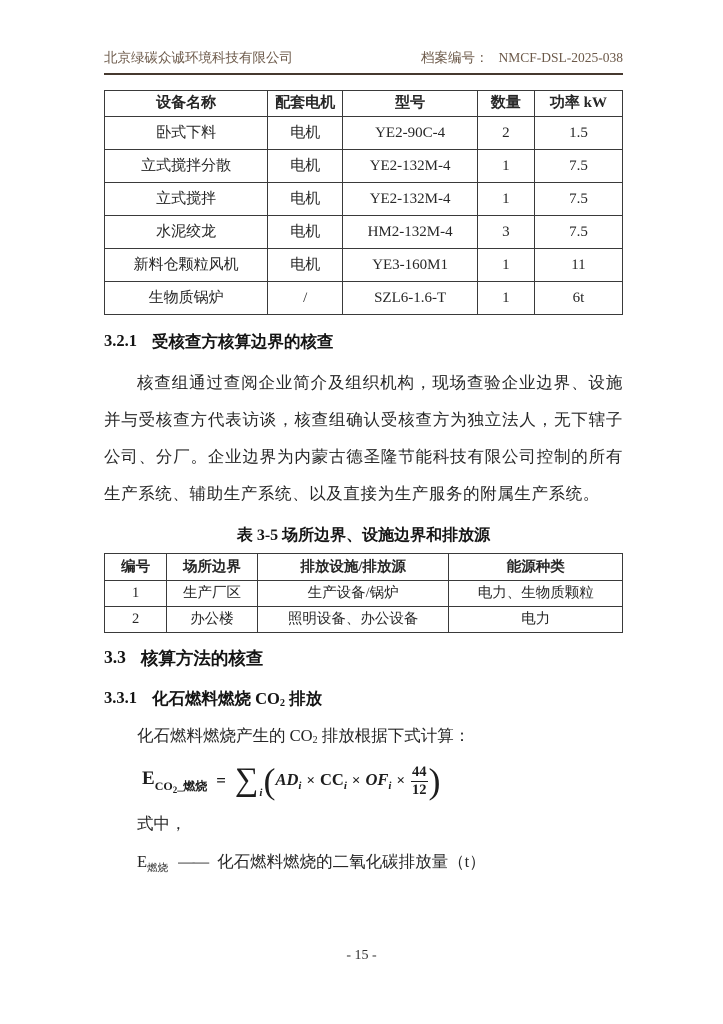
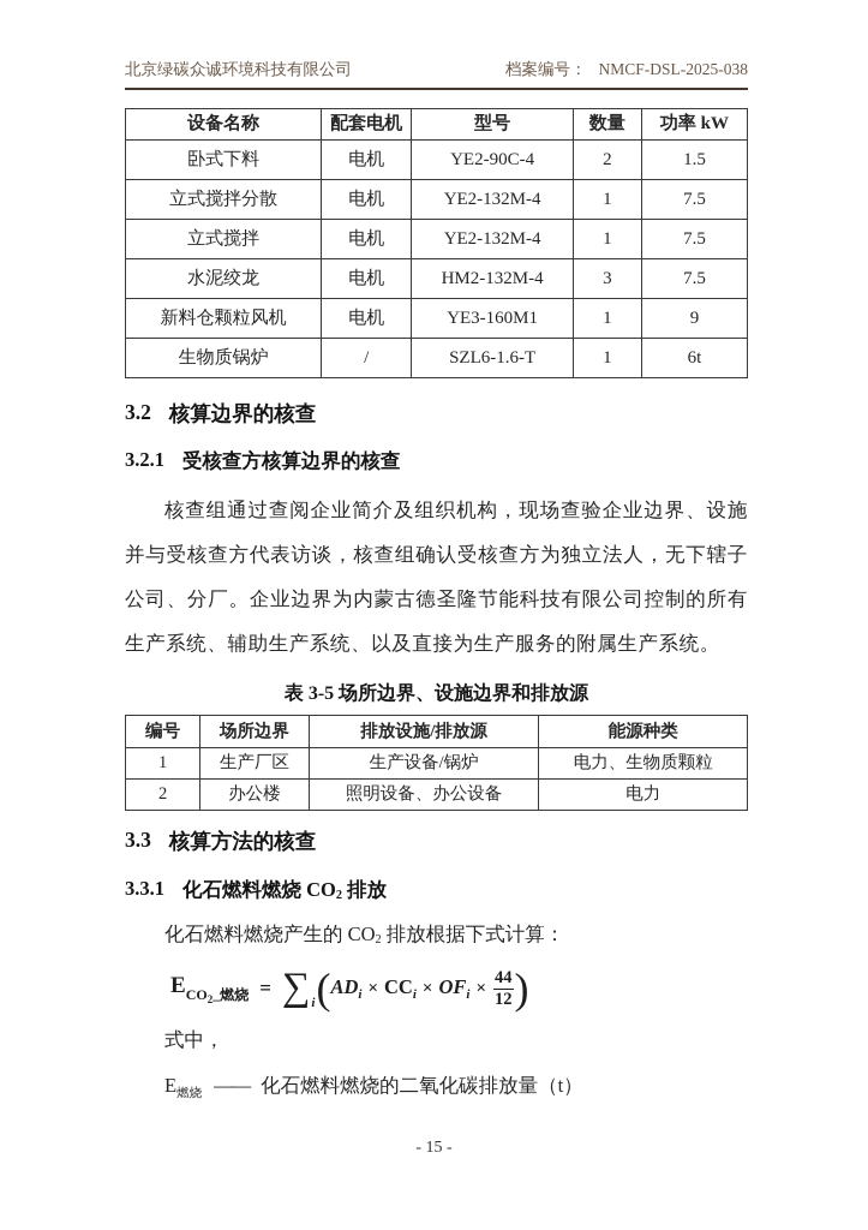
  北京绿碳众诚环境科技有限公司
  档案编号：
  NMCF-DSL-2025-038
  设备名称	配套电机	型号	数量	功率 kW
  卧式下料	电机	YE2-90C-4	2	1.5
  立式搅拌分散	电机	YE2-132M-4	1	7.5
  立式搅拌	电机	YE2-132M-4	1	7.5
  水泥绞龙	电机	HM2-132M-4	3	7.5
- 新料仓颗粒风机	电机	YE3-160M1	1	11
+ 新料仓颗粒风机	电机	YE3-160M1	1	9
  生物质锅炉	/	SZL6-1.6-T	1	6t
+ 3.2
+ 核算边界的核查
  3.2.1
  受核查方核算边界的核查
  核查组通过查阅企业简介及组织机构，现场查验企业边界、设施并与受核查方代表访谈，核查组确认受核查方为独立法人，无下辖子公司、分厂。企业边界为内蒙古德圣隆节能科技有限公司控制的所有生产系统、辅助生产系统、以及直接为生产服务的附属生产系统。
  表 3-5 场所边界、设施边界和排放源
  编号	场所边界	排放设施/排放源	能源种类
  1	生产厂区	生产设备/锅炉	电力、生物质颗粒
  2	办公楼	照明设备、办公设备	电力
  3.3
  核算方法的核查
  3.3.1
  化石燃料燃烧 CO2 排放
  化石燃料燃烧产生的 CO2 排放根据下式计算：
  ECO2_燃烧
  =
  ∑
  i
  (
  ADi
  ×
  CCi
  ×
  OFi
  ×
  44
  12
  )
  式中，
  E燃烧—— 化石燃料燃烧的二氧化碳排放量（t）
  - 15 -
